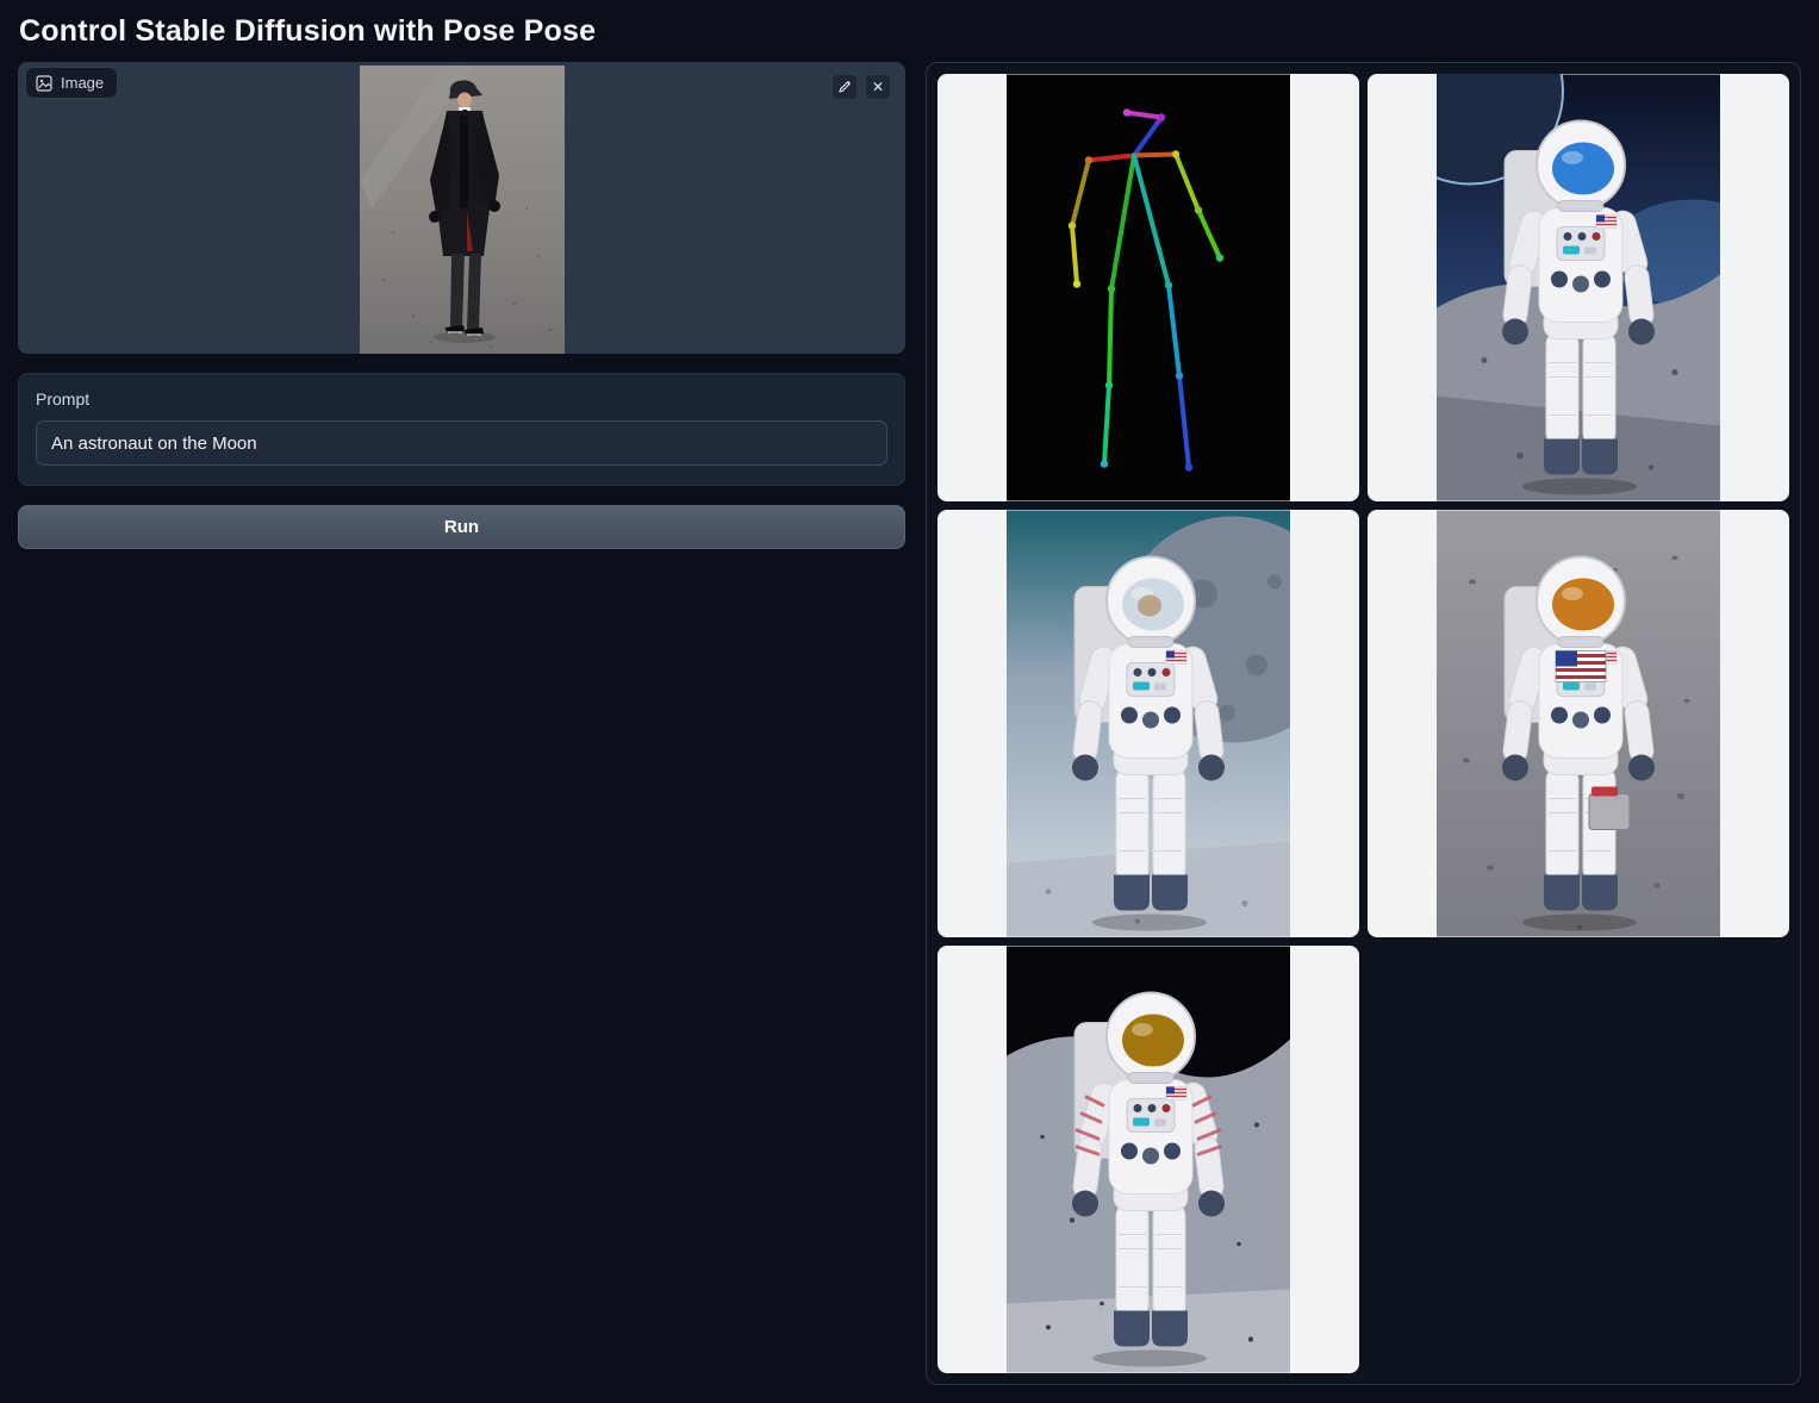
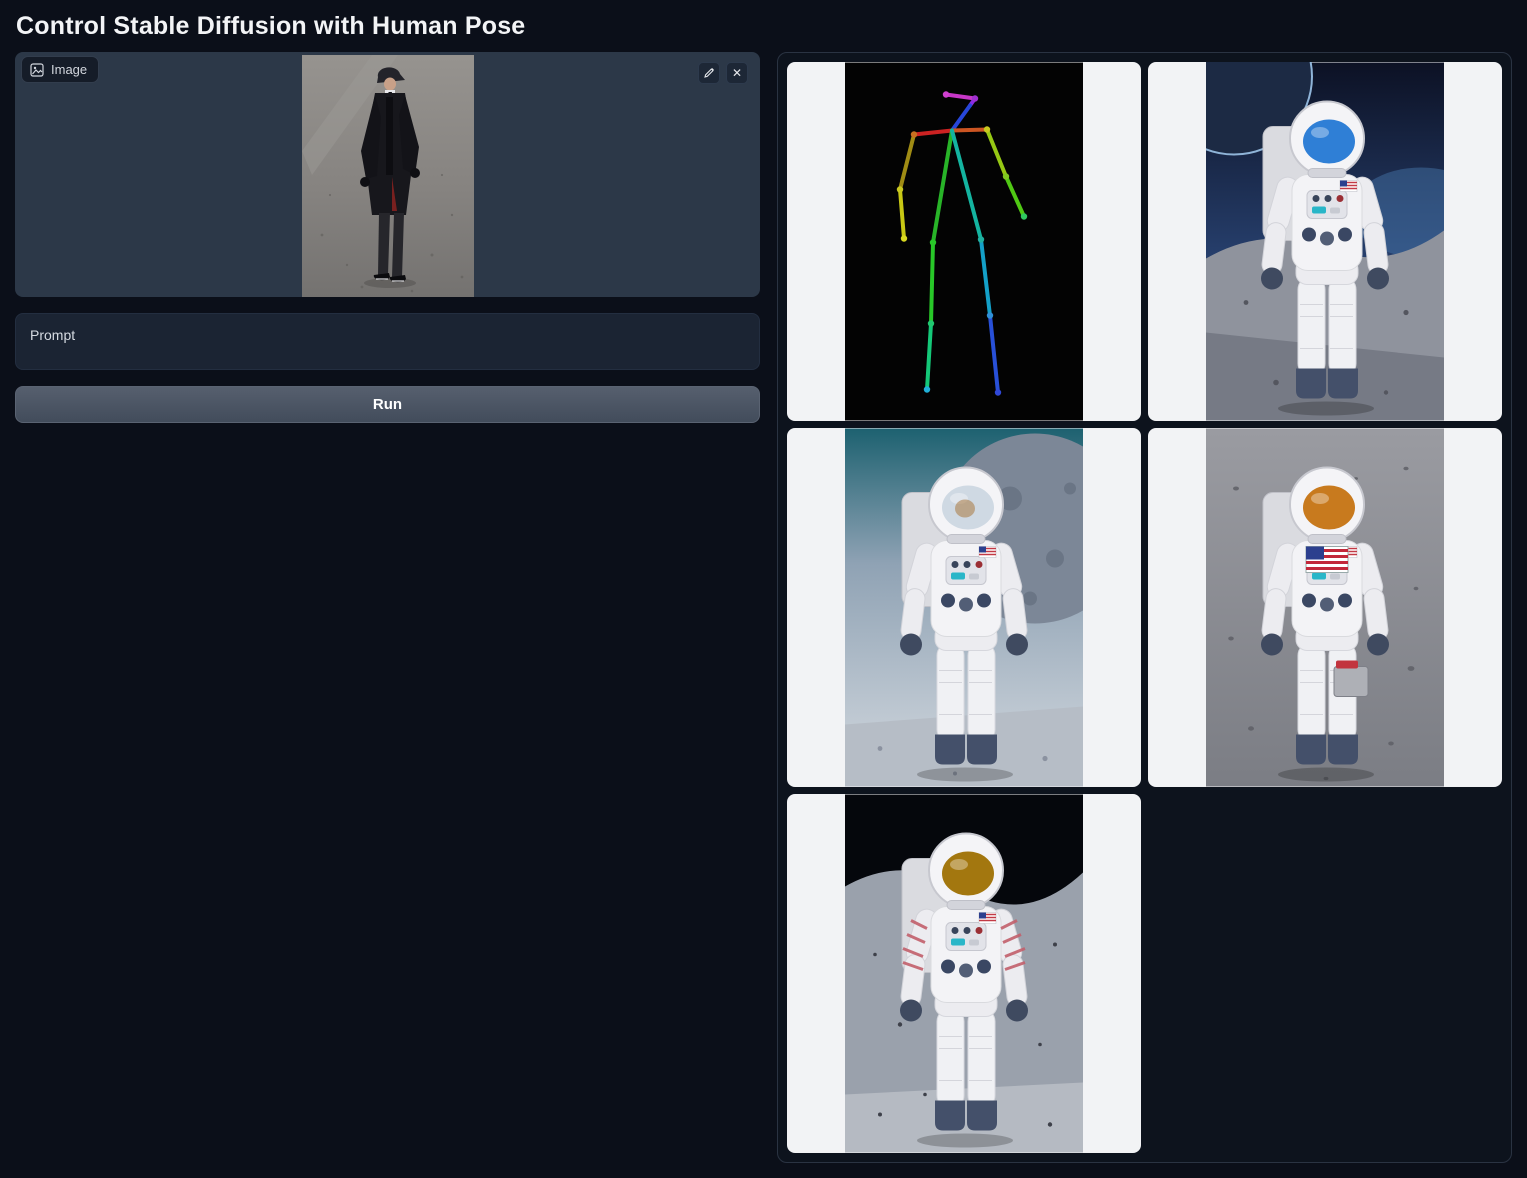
- Control Stable Diffusion with Pose Pose
+ Control Stable Diffusion with Human Pose
  Image
  ✕
  Prompt
- An astronaut on the Moon
  Run
